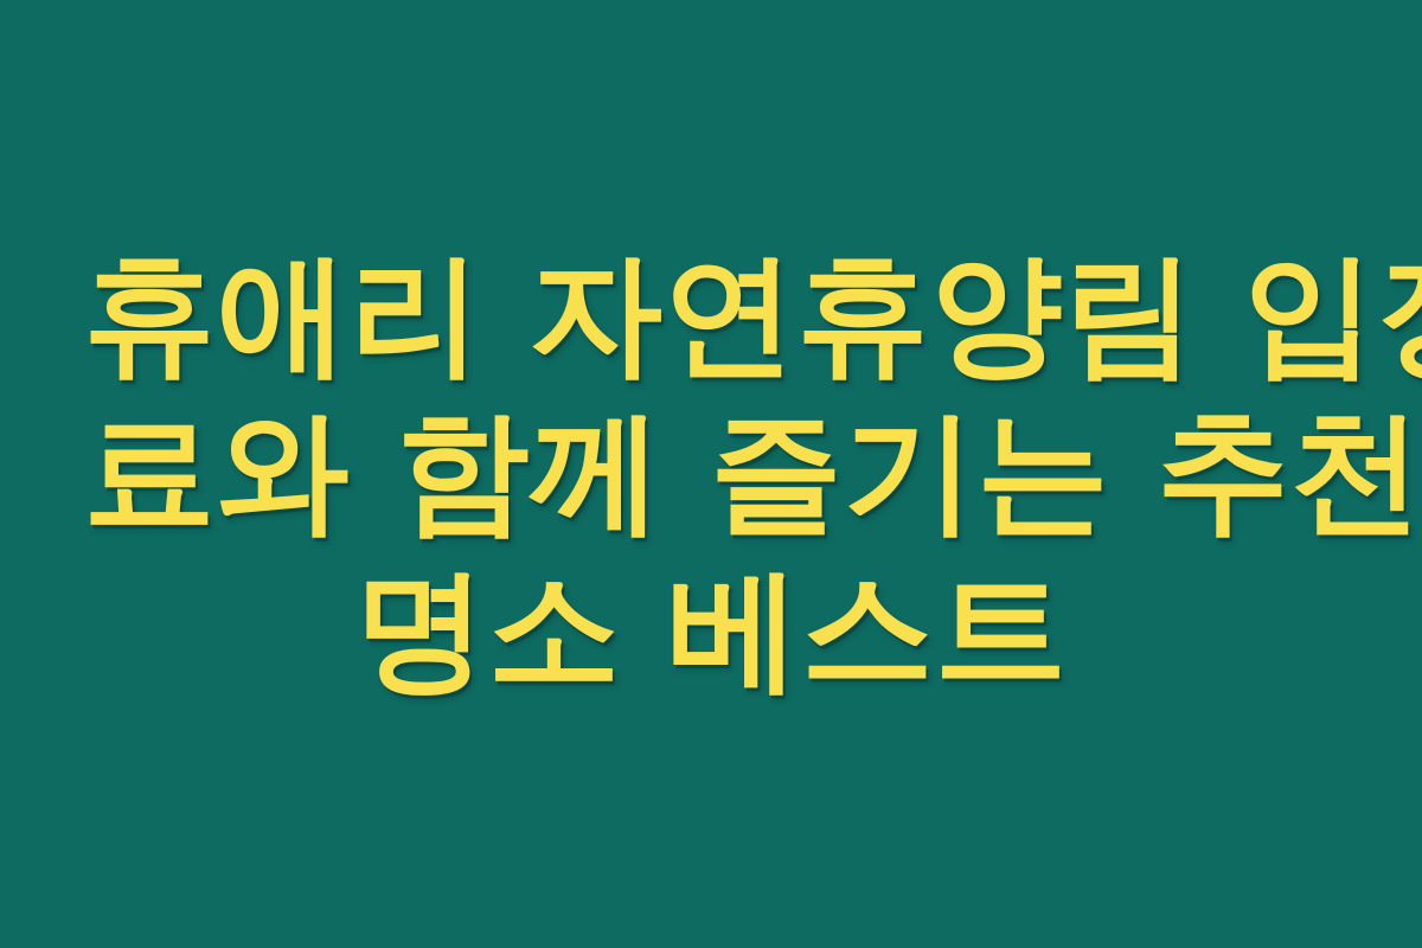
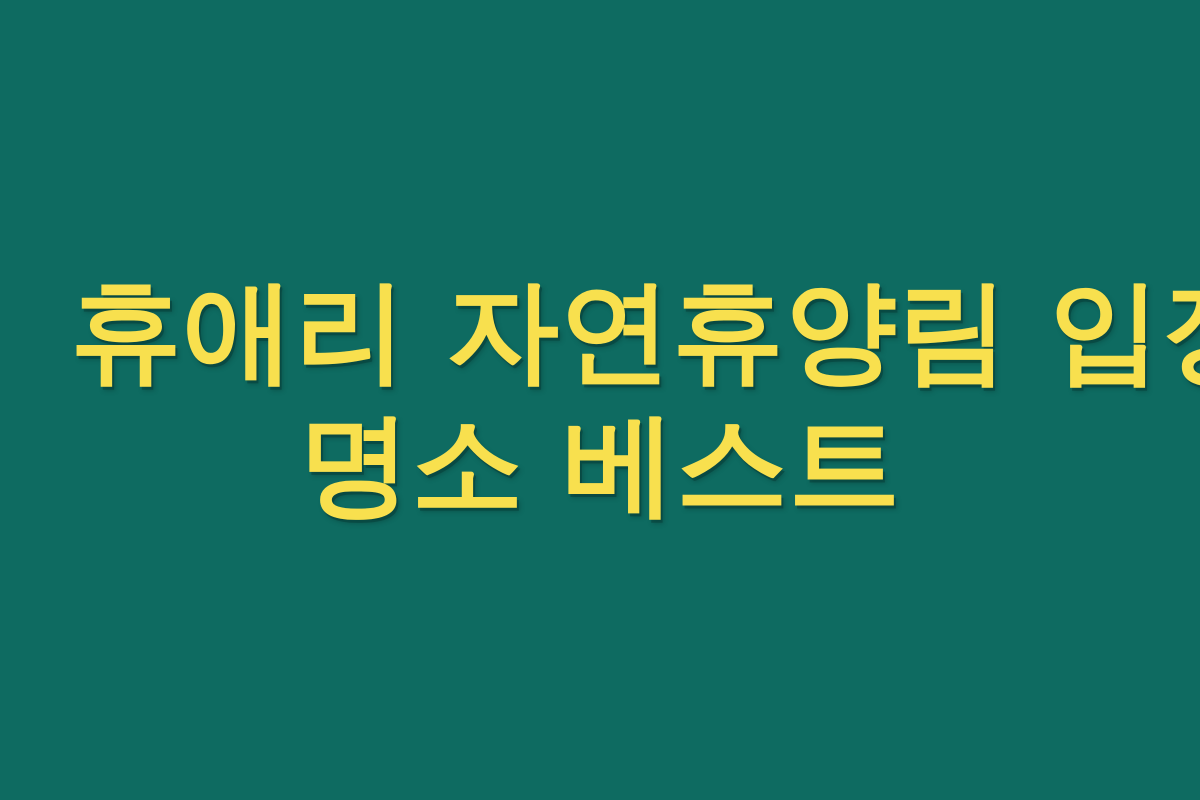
  휴애리 자연휴양림 입
- 료와 함께 즐기는 추천
  명소 베스트
